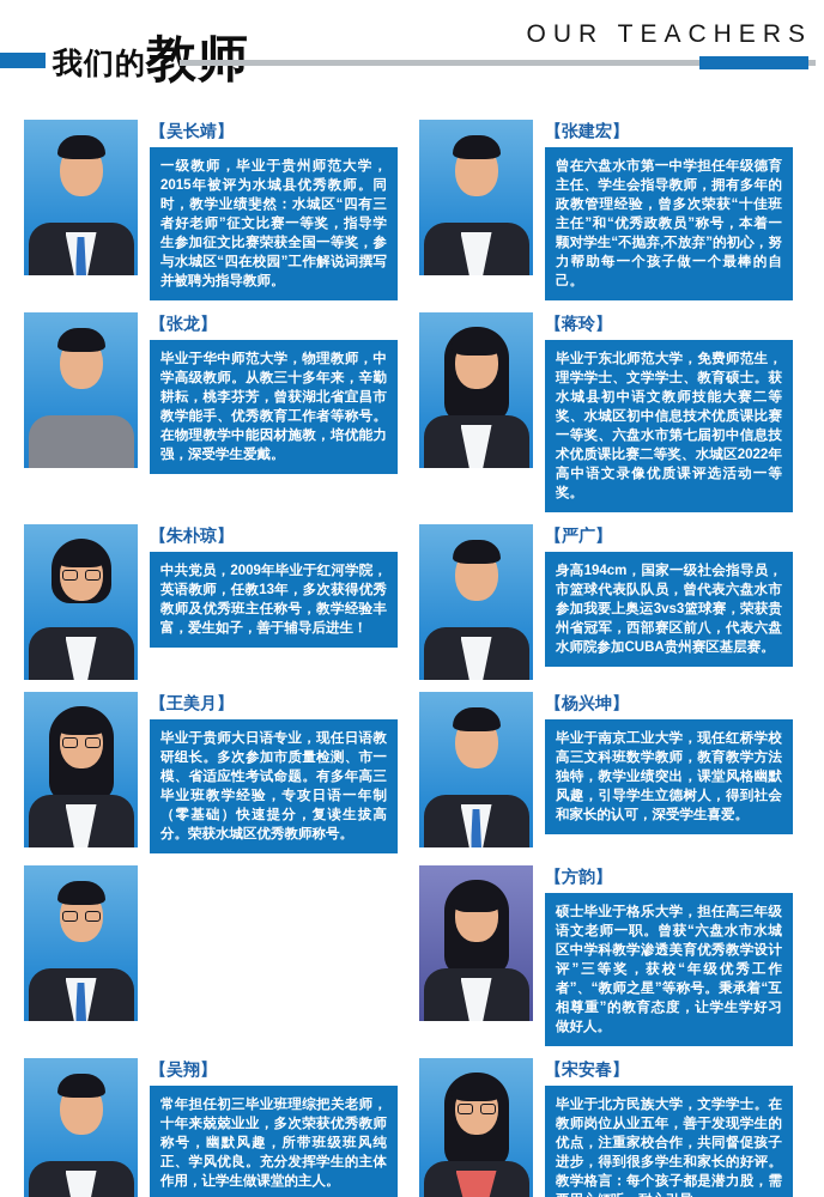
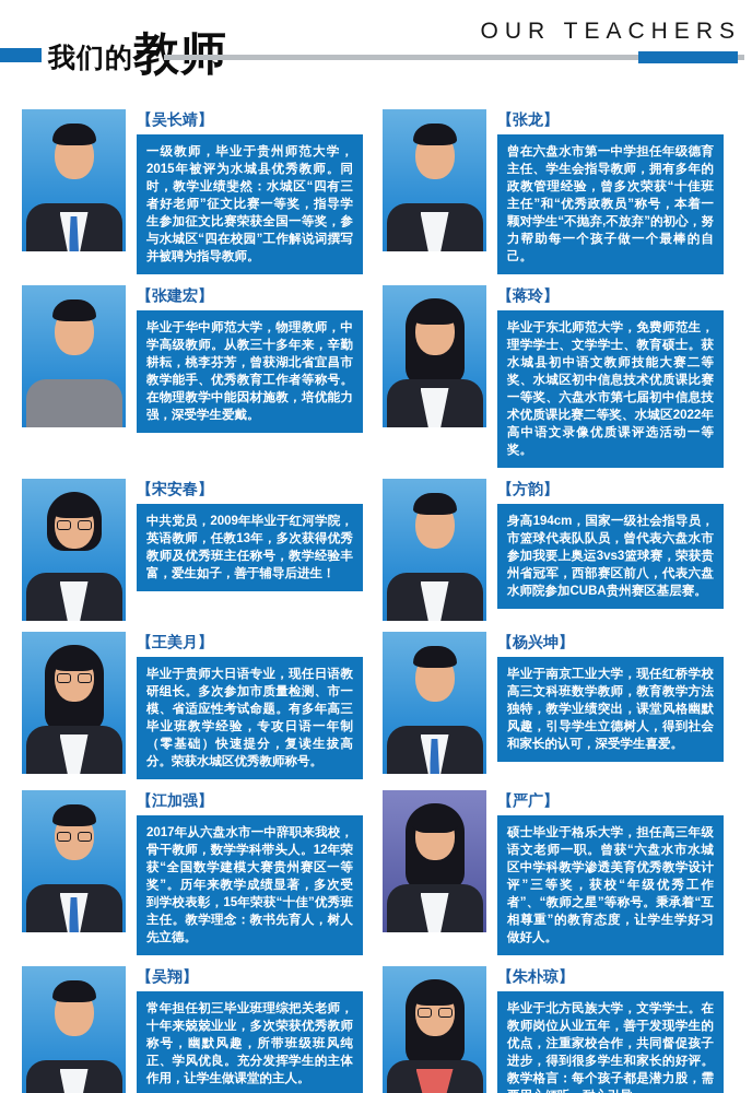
  我们的
  教师
  OUR TEACHERS
  【吴长靖】
  一级教师，毕业于贵州师范大学，2015年被评为水城县优秀教师。同时，教学业绩斐然：水城区“四有三者好老师”征文比赛一等奖，指导学生参加征文比赛荣获全国一等奖，参与水城区“四在校园”工作解说词撰写并被聘为指导教师。
- 【张建宏】
+ 【张龙】
  曾在六盘水市第一中学担任年级德育主任、学生会指导教师，拥有多年的政教管理经验，曾多次荣获“十佳班主任”和“优秀政教员”称号，本着一颗对学生“不抛弃,不放弃”的初心，努力帮助每一个孩子做一个最棒的自己。
- 【张龙】
+ 【张建宏】
  毕业于华中师范大学，物理教师，中学高级教师。从教三十多年来，辛勤耕耘，桃李芬芳，曾获湖北省宜昌市教学能手、优秀教育工作者等称号。在物理教学中能因材施教，培优能力强，深受学生爱戴。
  【蒋玲】
  毕业于东北师范大学，免费师范生，理学学士、文学学士、教育硕士。获水城县初中语文教师技能大赛二等奖、水城区初中信息技术优质课比赛一等奖、六盘水市第七届初中信息技术优质课比赛二等奖、水城区2022年高中语文录像优质课评选活动一等奖。
- 【朱朴琼】
+ 【宋安春】
  中共党员，2009年毕业于红河学院，英语教师，任教13年，多次获得优秀教师及优秀班主任称号，教学经验丰富，爱生如子，善于辅导后进生！
- 【严广】
+ 【方韵】
  身高194cm，国家一级社会指导员，市篮球代表队队员，曾代表六盘水市参加我要上奥运3vs3篮球赛，荣获贵州省冠军，西部赛区前八，代表六盘水师院参加CUBA贵州赛区基层赛。
  【王美月】
  毕业于贵师大日语专业，现任日语教研组长。多次参加市质量检测、市一模、省适应性考试命题。有多年高三毕业班教学经验，专攻日语一年制（零基础）快速提分，复读生拔高分。荣获水城区优秀教师称号。
  【杨兴坤】
  毕业于南京工业大学，现任红桥学校高三文科班数学教师，教育教学方法独特，教学业绩突出，课堂风格幽默风趣，引导学生立德树人，得到社会和家长的认可，深受学生喜爱。
+ 【江加强】
+ 2017年从六盘水市一中辞职来我校，骨干教师，数学学科带头人。12年荣获“全国数学建模大赛贵州赛区一等奖”。历年来教学成绩显著，多次受到学校表彰，15年荣获“十佳”优秀班主任。教学理念：教书先育人，树人先立德。
- 【方韵】
+ 【严广】
  硕士毕业于格乐大学，担任高三年级语文老师一职。曾获“六盘水市水城区中学科教学渗透美育优秀教学设计评”三等奖，获校“年级优秀工作者”、“教师之星”等称号。秉承着“互相尊重”的教育态度，让学生学好习做好人。
  【吴翔】
  常年担任初三毕业班理综把关老师，十年来兢兢业业，多次荣获优秀教师称号，幽默风趣，所带班级班风纯正、学风优良。充分发挥学生的主体作用，让学生做课堂的主人。
- 【宋安春】
+ 【朱朴琼】
  毕业于北方民族大学，文学学士。在教师岗位从业五年，善于发现学生的优点，注重家校合作，共同督促孩子进步，得到很多学生和家长的好评。教学格言：每个孩子都是潜力股，需
